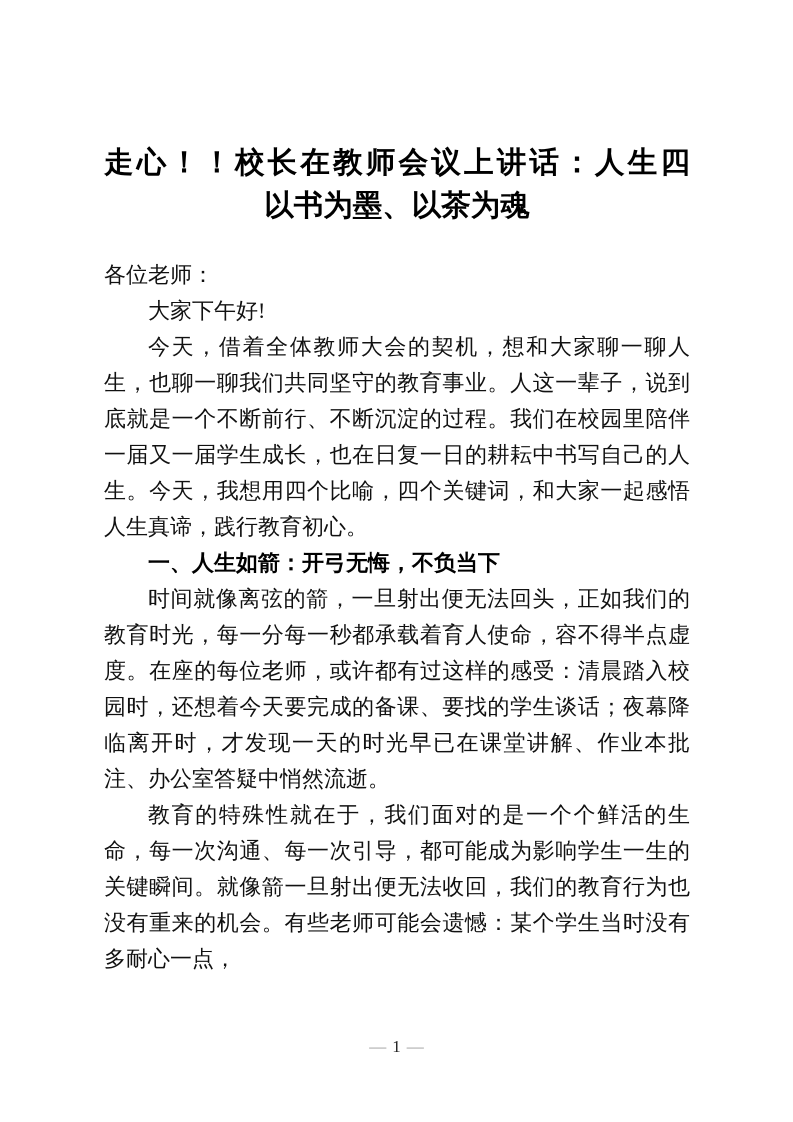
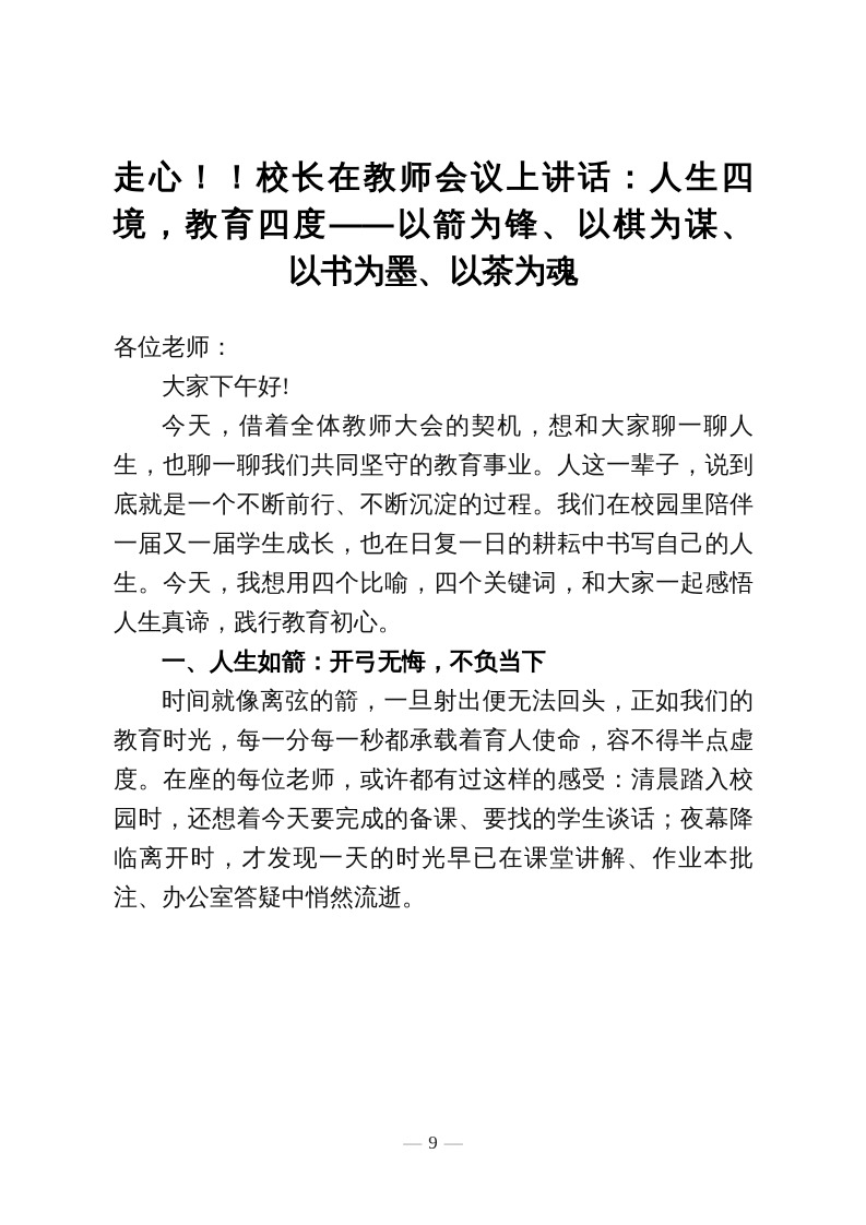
  走心！！校长在教师会议上讲话：人生四
+ 境，教育四度——以箭为锋、以棋为谋、
  以书为墨、以茶为魂
  各位老师：
  大家下午好!
  今天，借着全体教师大会的契机，想和大家聊一聊人生，也聊一聊我们共同坚守的教育事业。人这一辈子，说到底就是一个不断前行、不断沉淀的过程。我们在校园里陪伴一届又一届学生成长，也在日复一日的耕耘中书写自己的人生。今天，我想用四个比喻，四个关键词，和大家一起感悟人生真谛，践行教育初心。
  一、人生如箭：开弓无悔，不负当下
  时间就像离弦的箭，一旦射出便无法回头，正如我们的教育时光，每一分每一秒都承载着育人使命，容不得半点虚度。在座的每位老师，或许都有过这样的感受：清晨踏入校园时，还想着今天要完成的备课、要找的学生谈话；夜幕降临离开时，才发现一天的时光早已在课堂讲解、作业本批注、办公室答疑中悄然流逝。
- 教育的特殊性就在于，我们面对的是一个个鲜活的生命，每一次沟通、每一次引导，都可能成为影响学生一生的关键瞬间。就像箭一旦射出便无法收回，我们的教育行为也没有重来的机会。有些老师可能会遗憾：某个学生当时没有多耐心一点，
- — 1 —
+ — 9 —
